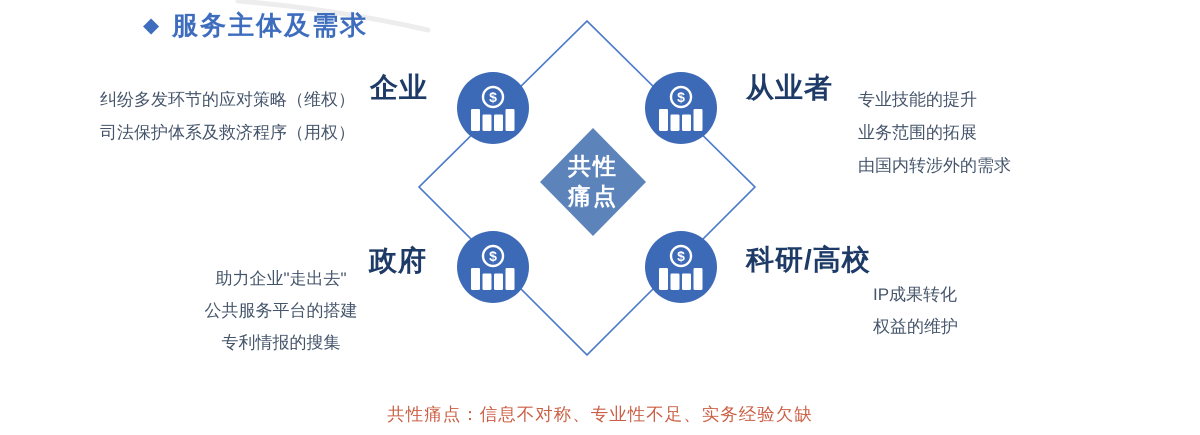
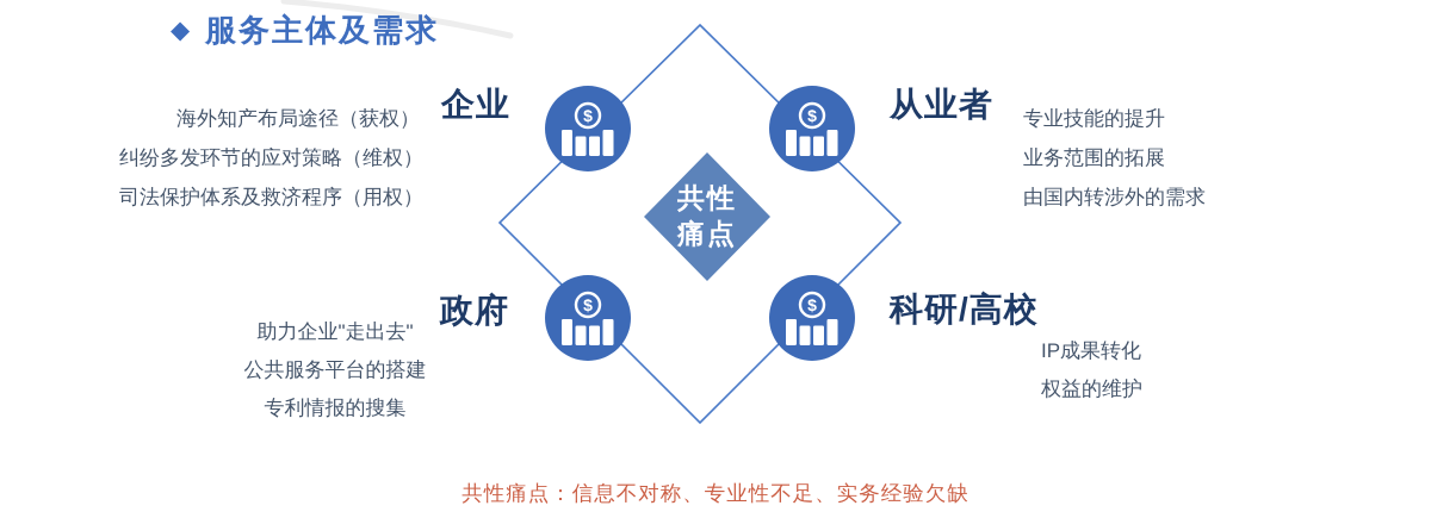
  $
  $
  $
  $
  ◆
  服务主体及需求
+ 海外知产布局途径（获权）
  纠纷多发环节的应对策略（维权）
  司法保护体系及救济程序（用权）
  企业
  从业者
  专业技能的提升
  业务范围的拓展
  由国内转涉外的需求
  助力企业"走出去"
  公共服务平台的搭建
  专利情报的搜集
  政府
  科研/高校
  IP成果转化
  权益的维护
  共性
  痛点
  共性痛点：信息不对称、专业性不足、实务经验欠缺
